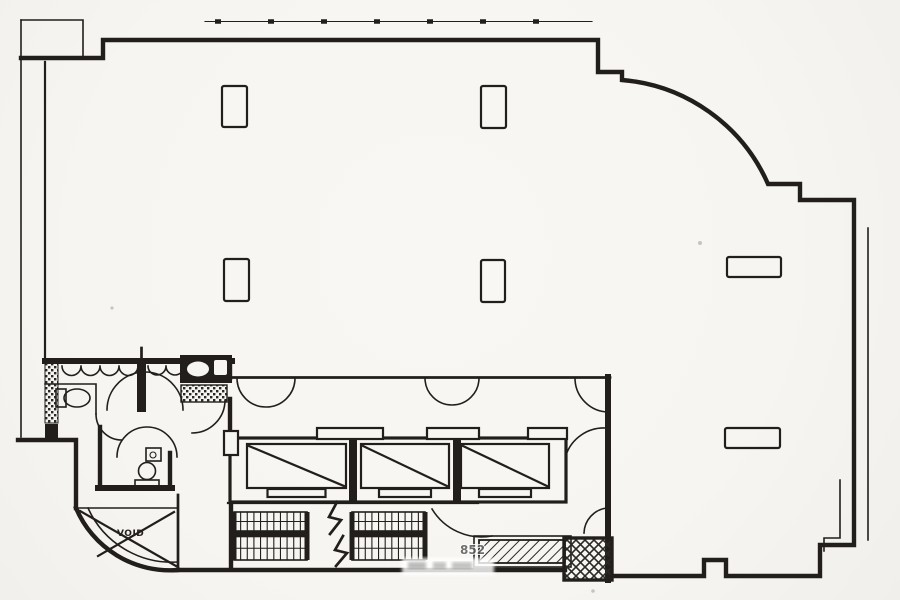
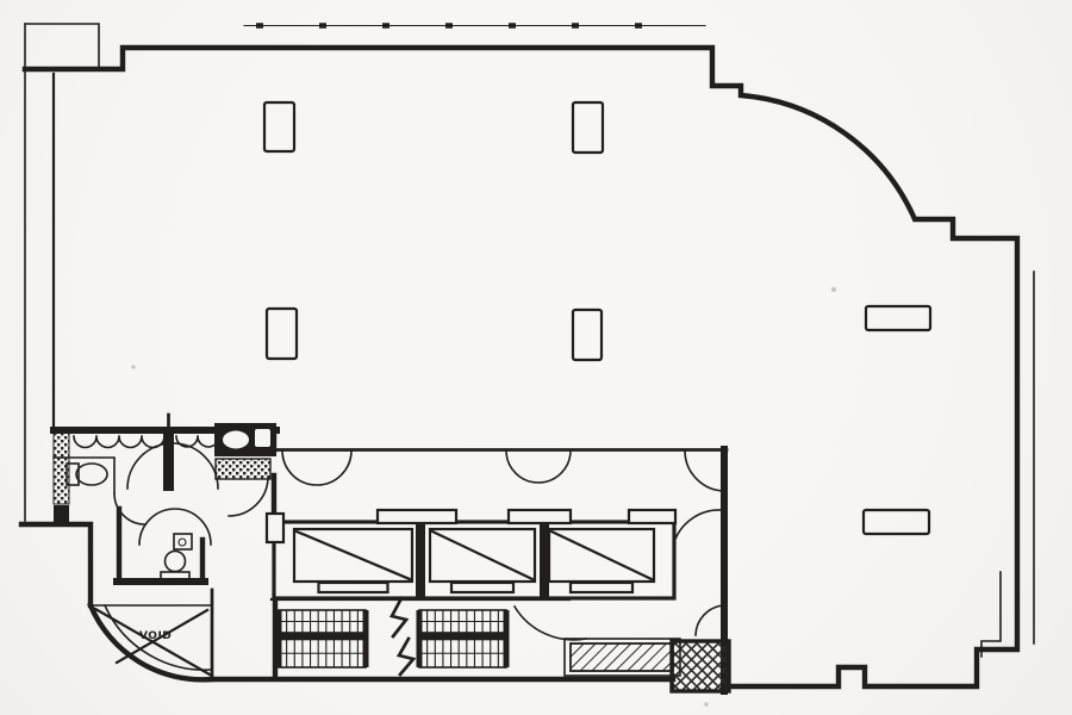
  VOID
- 852
